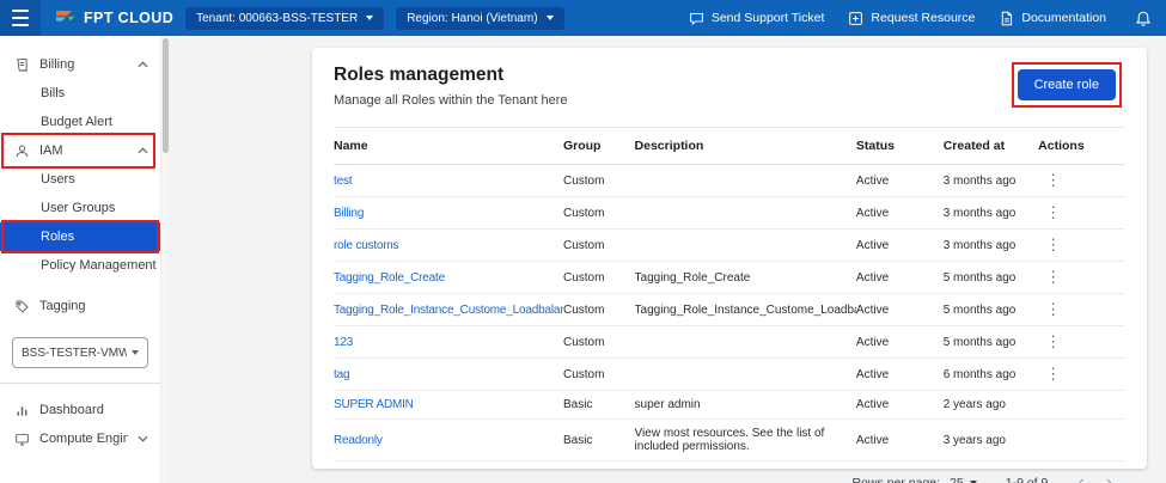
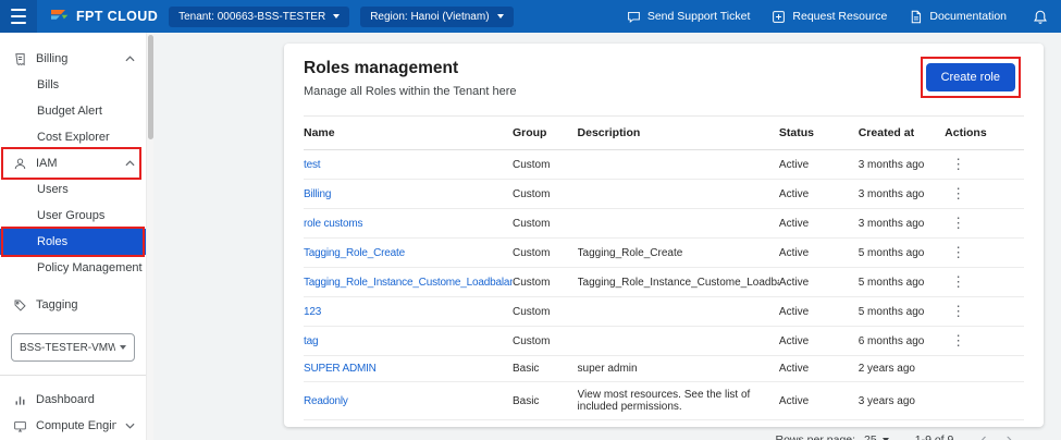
  FPT CLOUD
  Tenant: 000663-BSS-TESTER
  Region: Hanoi (Vietnam)
  Send Support Ticket
  Request Resource
  Documentation
  Billing
  Bills
  Budget Alert
+ Cost Explorer
  IAM
  Users
  User Groups
  Roles
  Policy Management
  Tagging
  Dashboard
  Compute Engin
  Roles management
  Manage all Roles within the Tenant here
  Create role
  Name	Group	Description	Status	Created at	Actions
  test	Custom		Active	3 months ago	⋮
  Billing	Custom		Active	3 months ago	⋮
  role customs	Custom		Active	3 months ago	⋮
  Tagging_Role_Create	Custom	Tagging_Role_Create	Active	5 months ago	⋮
  Tagging_Role_Instance_Custome_Loadbalan	Custom	Tagging_Role_Instance_Custome_Loadb	Active	5 months ago	⋮
  123	Custom		Active	5 months ago	⋮
  tag	Custom		Active	6 months ago	⋮
  SUPER ADMIN	Basic	super admin	Active	2 years ago
  Readonly	Basic	View most resources. See the list of included permissions.	Active	3 years ago
